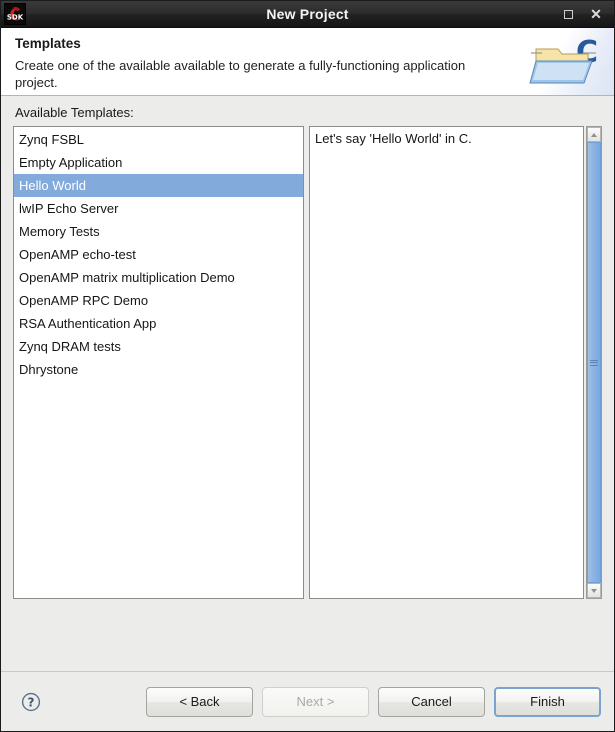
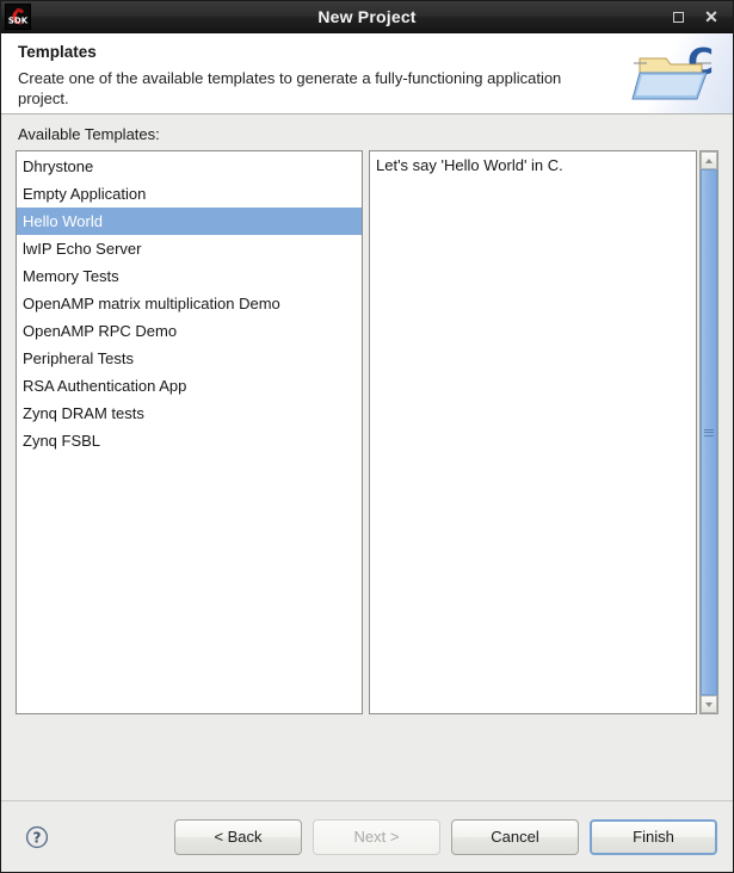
  New Project
  ✕
  Templates
- Create one of the available available to generate a fully-functioning application project.
+ Create one of the available templates to generate a fully-functioning application project.
  Available Templates:
- Zynq FSBL
+ Dhrystone
  Empty Application
  Hello World
  lwIP Echo Server
  Memory Tests
- OpenAMP echo-test
  OpenAMP matrix multiplication Demo
  OpenAMP RPC Demo
+ Peripheral Tests
  RSA Authentication App
  Zynq DRAM tests
- Dhrystone
+ Zynq FSBL
  Let's say 'Hello World' in C.
  ?
  < Back
  Next >
  Cancel
  Finish
